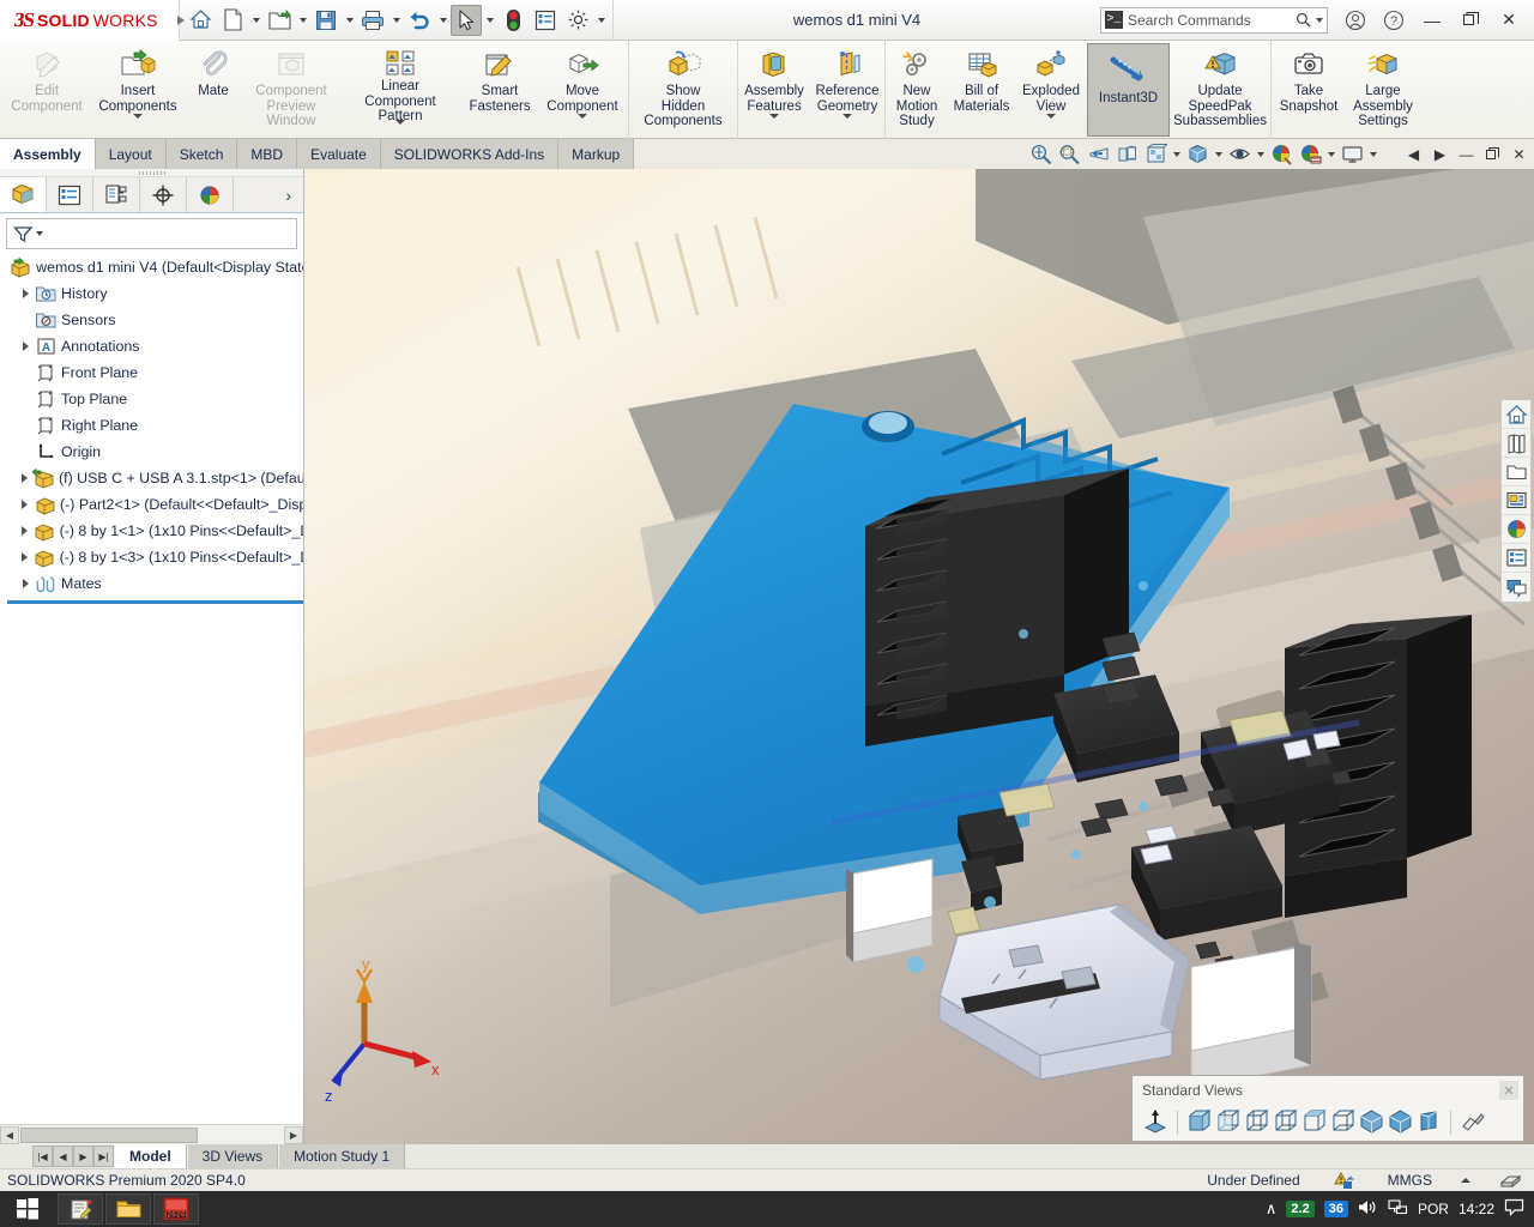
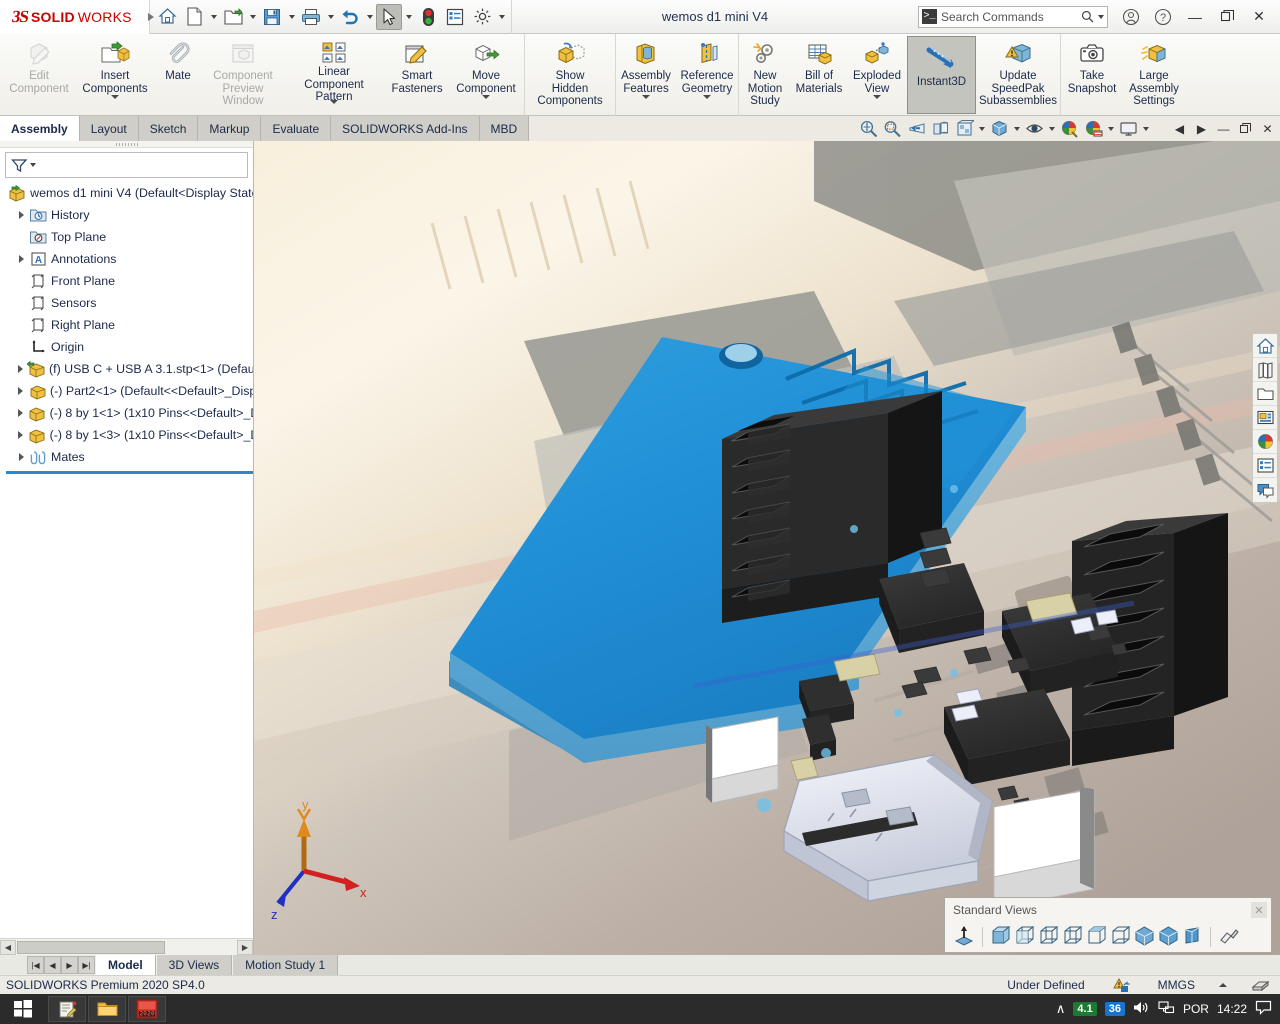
  SOLID
  WORKS
  wemos d1 mini V4
  >_
  Search Commands
  ?
  —
  ✕
  Edit
  Component
  Insert
  Components
  Mate
  Component
  Preview
  Window
  Linear Component
  Pattern
  Smart
  Fasteners
  Move
  Component
  Show
  Hidden
  Components
  Assembly
  Features
  Reference
  Geometry
  New
  Motion
  Study
  Bill of
  Materials
  Exploded
  View
  Instant3D
  Update
  SpeedPak
  Subassemblies
  Take
  Snapshot
  Large
  Assembly
  Settings
  Assembly
  Layout
  Sketch
- MBD
+ Markup
  Evaluate
  SOLIDWORKS Add-Ins
- Markup
+ MBD
  ◀
  ▶
  —
  ✕
- ›
  wemos d1 mini V4 (Default<Display Stat
  History
- Sensors
+ Top Plane
  A
  Annotations
  Front Plane
- Top Plane
+ Sensors
  Right Plane
  Origin
  (f) USB C + USB A 3.1.stp<1> (Defau
  (-) Part2<1> (Default<<Default>_Disp
  (-) 8 by 1<1> (1x10 Pins<<Default>_
  (-) 8 by 1<3> (1x10 Pins<<Default>_
  Mates
  ◀
  ▶
  z
  y
  x
  Standard Views
  ✕
  |◀
  ◀
  ▶
  ▶|
  Model
  3D Views
  Motion Study 1
  SOLIDWORKS Premium 2020 SP4.0
  Under Defined
  MMGS
  ∧
- 2.2
+ 4.1
  36
  POR
  14:22
